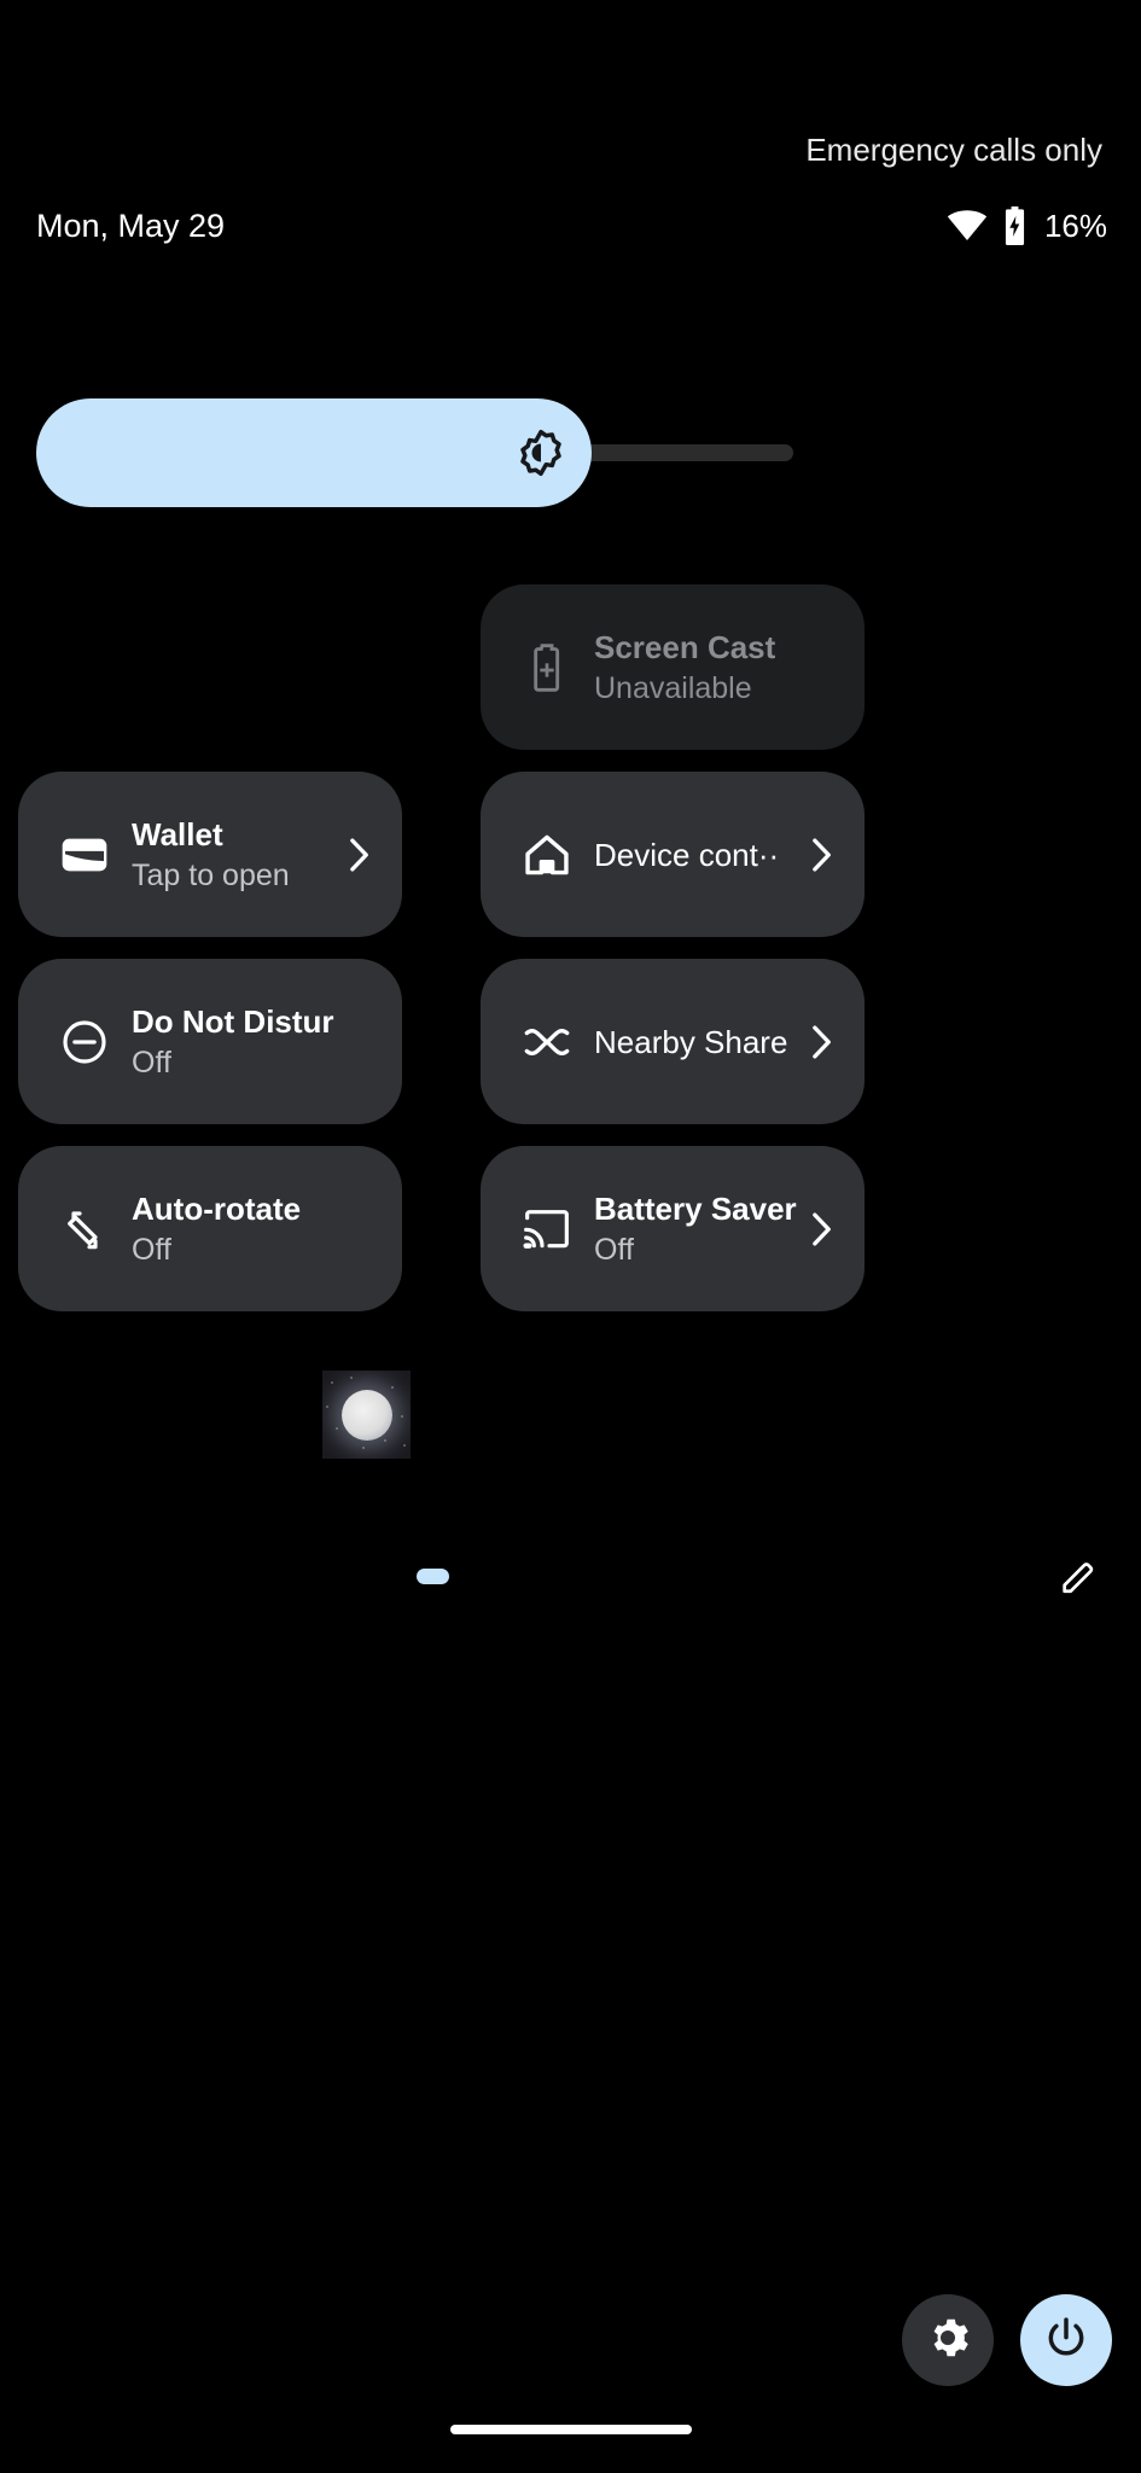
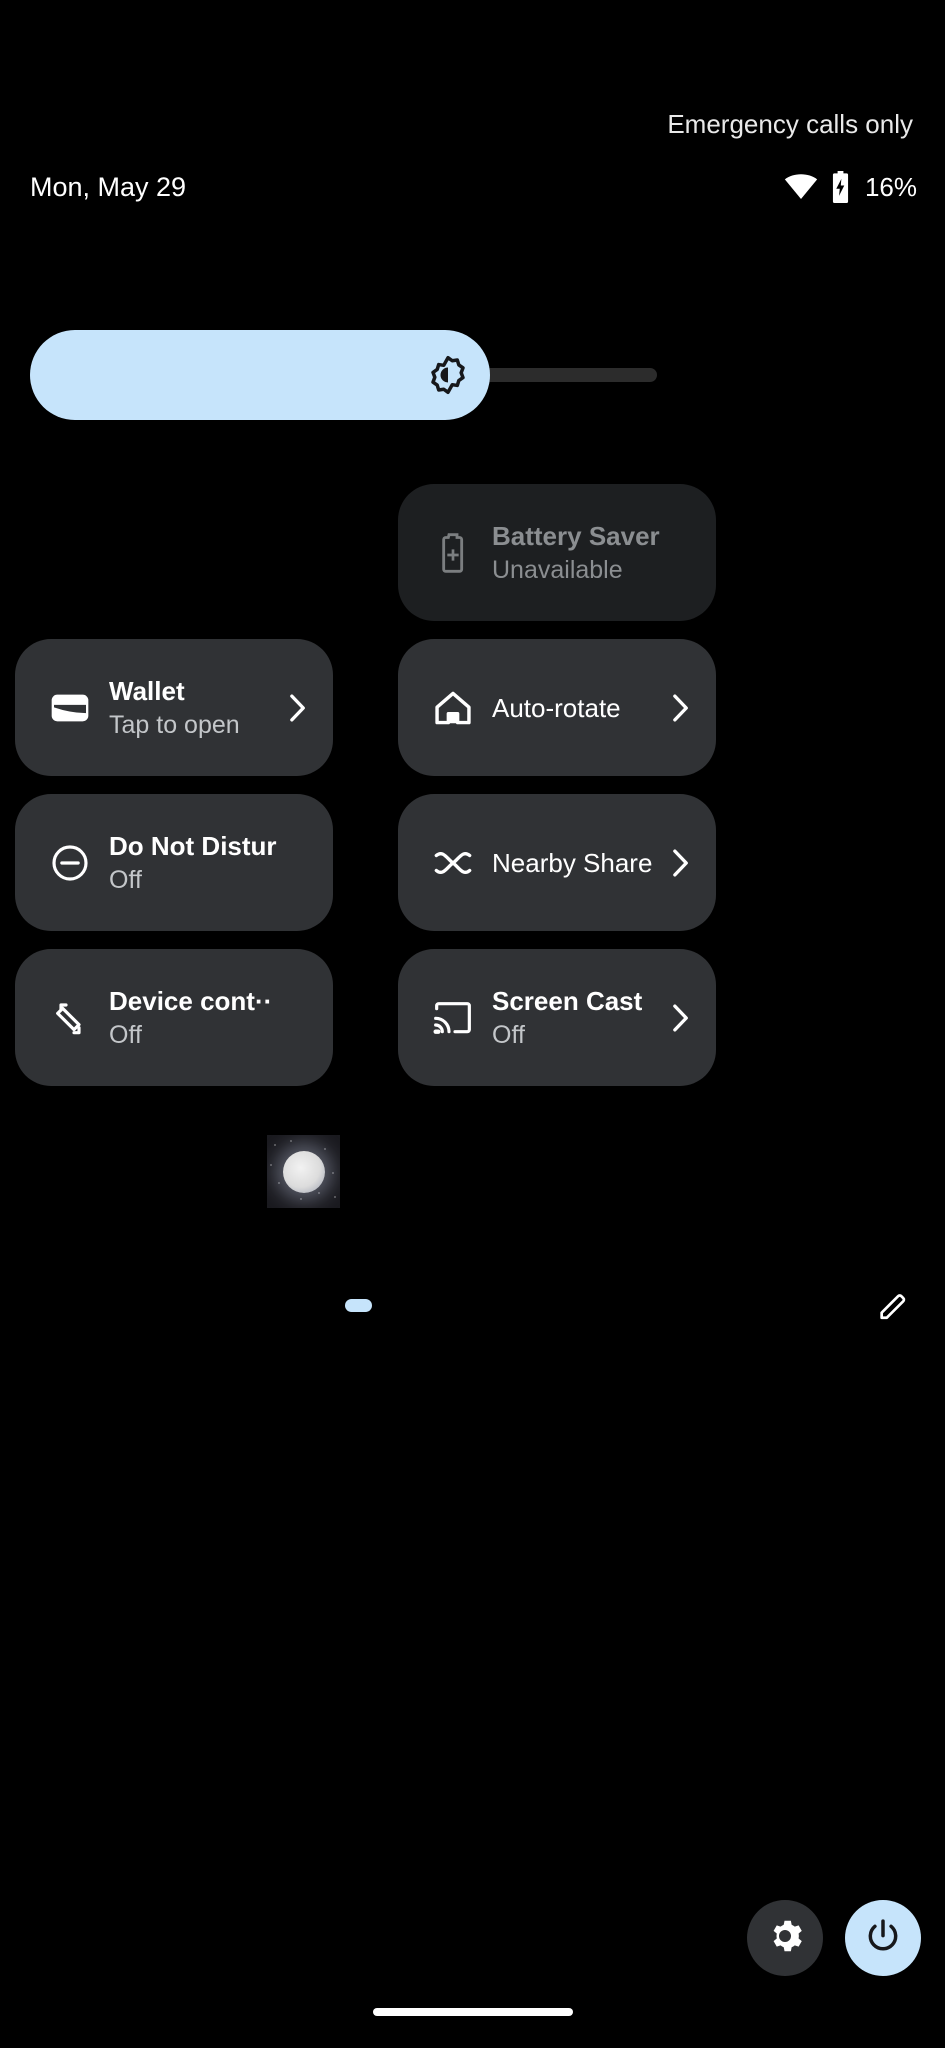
  Emergency calls only
  Mon, May 29
  16%
- Screen Cast
+ Battery Saver
  Unavailable
  Wallet
  Tap to open
- Device cont··
+ Auto-rotate
  Do Not Distur
  Off
  Nearby Share
- Auto-rotate
+ Device cont··
  Off
- Battery Saver
+ Screen Cast
  Off
